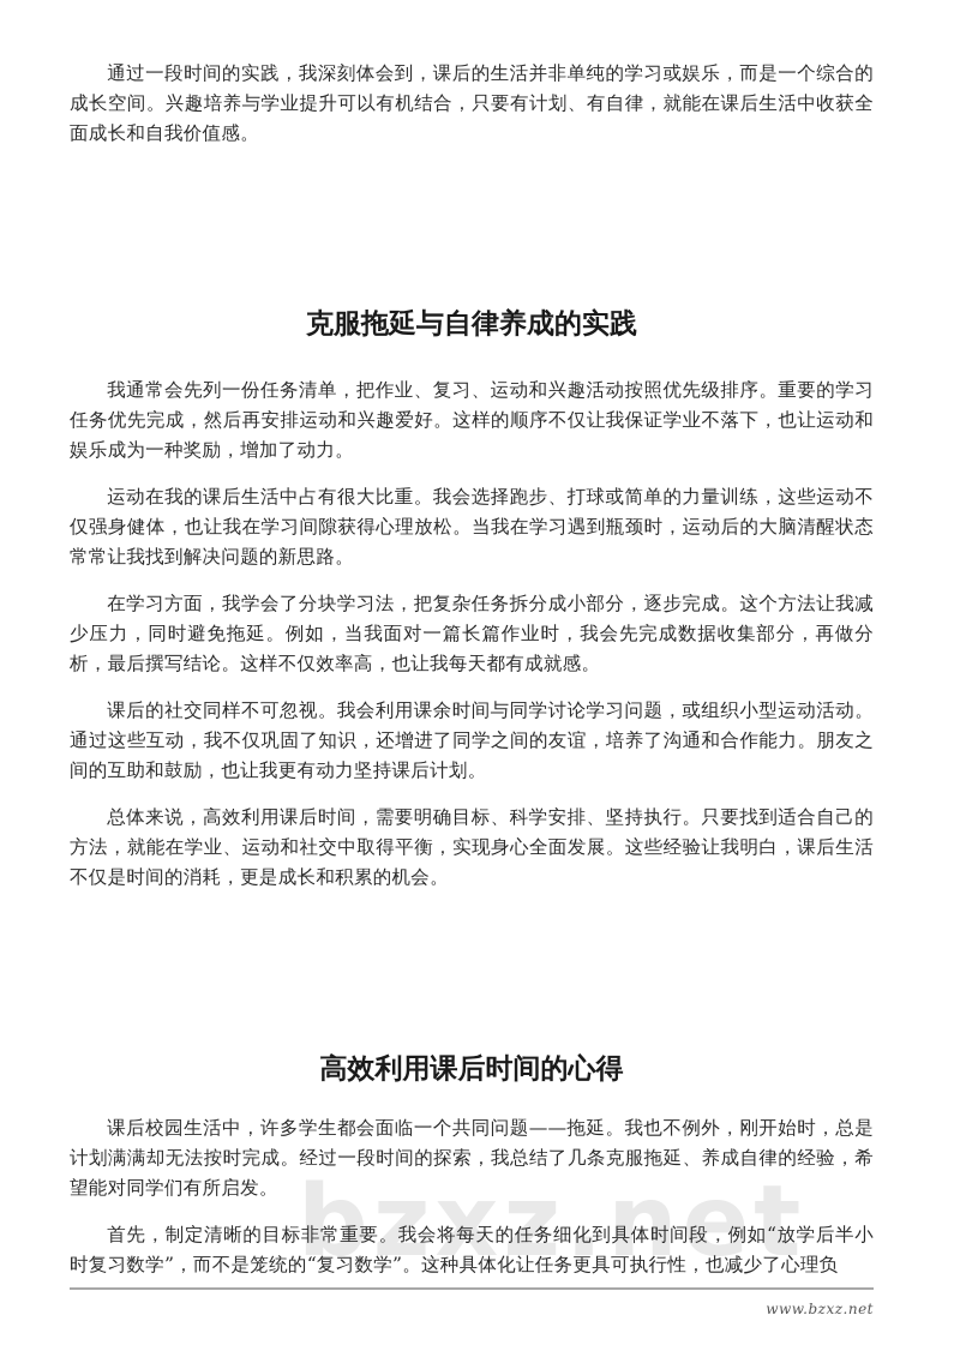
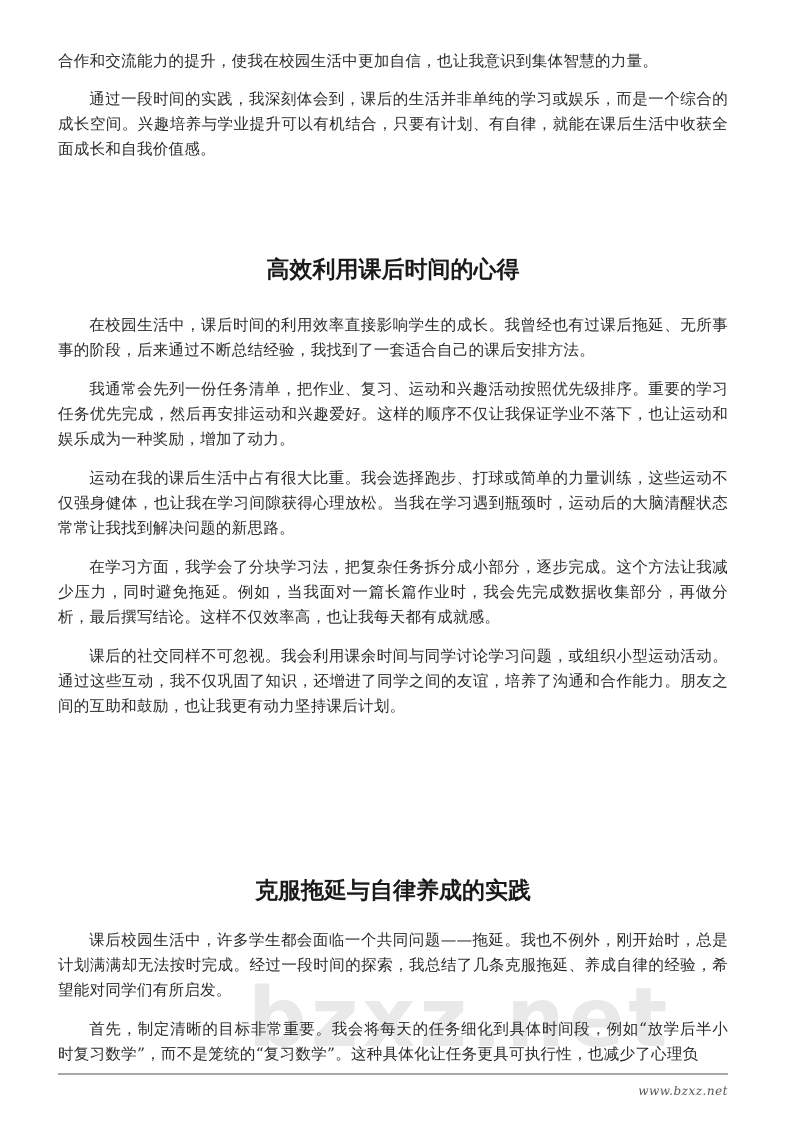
  bzxz.net
+ 合作和交流能力的提升，使我在校园生活中更加自信，也让我意识到集体智慧的力量。
  通过一段时间的实践，我深刻体会到，课后的生活并非单纯的学习或娱乐，而是一个综合的成长空间。兴趣培养与学业提升可以有机结合，只要有计划、有自律，就能在课后生活中收获全面成长和自我价值感。
- 克服拖延与自律养成的实践
+ 高效利用课后时间的心得
+ 在校园生活中，课后时间的利用效率直接影响学生的成长。我曾经也有过课后拖延、无所事事的阶段，后来通过不断总结经验，我找到了一套适合自己的课后安排方法。
  我通常会先列一份任务清单，把作业、复习、运动和兴趣活动按照优先级排序。重要的学习任务优先完成，然后再安排运动和兴趣爱好。这样的顺序不仅让我保证学业不落下，也让运动和娱乐成为一种奖励，增加了动力。
  运动在我的课后生活中占有很大比重。我会选择跑步、打球或简单的力量训练，这些运动不仅强身健体，也让我在学习间隙获得心理放松。当我在学习遇到瓶颈时，运动后的大脑清醒状态常常让我找到解决问题的新思路。
  在学习方面，我学会了分块学习法，把复杂任务拆分成小部分，逐步完成。这个方法让我减少压力，同时避免拖延。例如，当我面对一篇长篇作业时，我会先完成数据收集部分，再做分析，最后撰写结论。这样不仅效率高，也让我每天都有成就感。
  课后的社交同样不可忽视。我会利用课余时间与同学讨论学习问题，或组织小型运动活动。通过这些互动，我不仅巩固了知识，还增进了同学之间的友谊，培养了沟通和合作能力。朋友之间的互助和鼓励，也让我更有动力坚持课后计划。
- 总体来说，高效利用课后时间，需要明确目标、科学安排、坚持执行。只要找到适合自己的方法，就能在学业、运动和社交中取得平衡，实现身心全面发展。这些经验让我明白，课后生活不仅是时间的消耗，更是成长和积累的机会。
- 高效利用课后时间的心得
+ 克服拖延与自律养成的实践
  课后校园生活中，许多学生都会面临一个共同问题——拖延。我也不例外，刚开始时，总是计划满满却无法按时完成。经过一段时间的探索，我总结了几条克服拖延、养成自律的经验，希望能对同学们有所启发。
  首先，制定清晰的目标非常重要。我会将每天的任务细化到具体时间段，例如“放学后半小时复习数学”，而不是笼统的“复习数学”。这种具体化让任务更具可执行性，也减少了心理负
  www.bzxz.net
